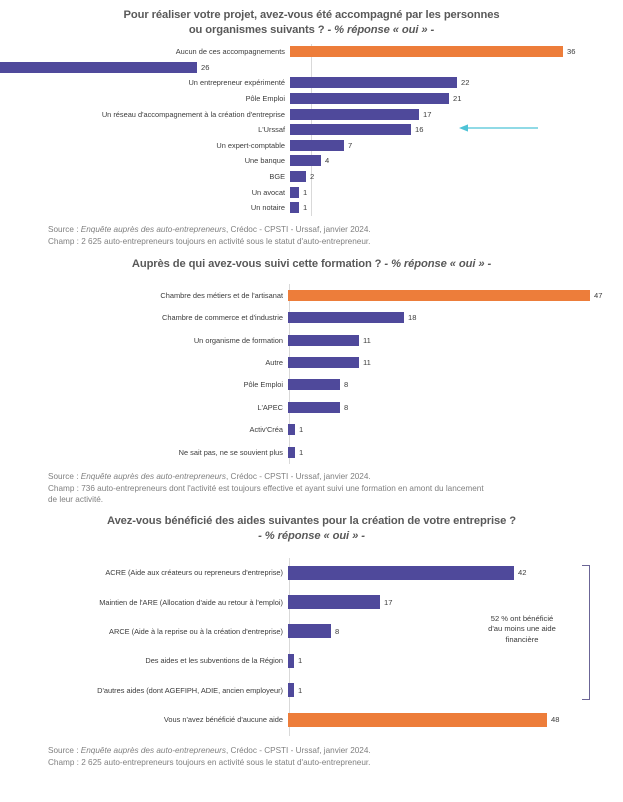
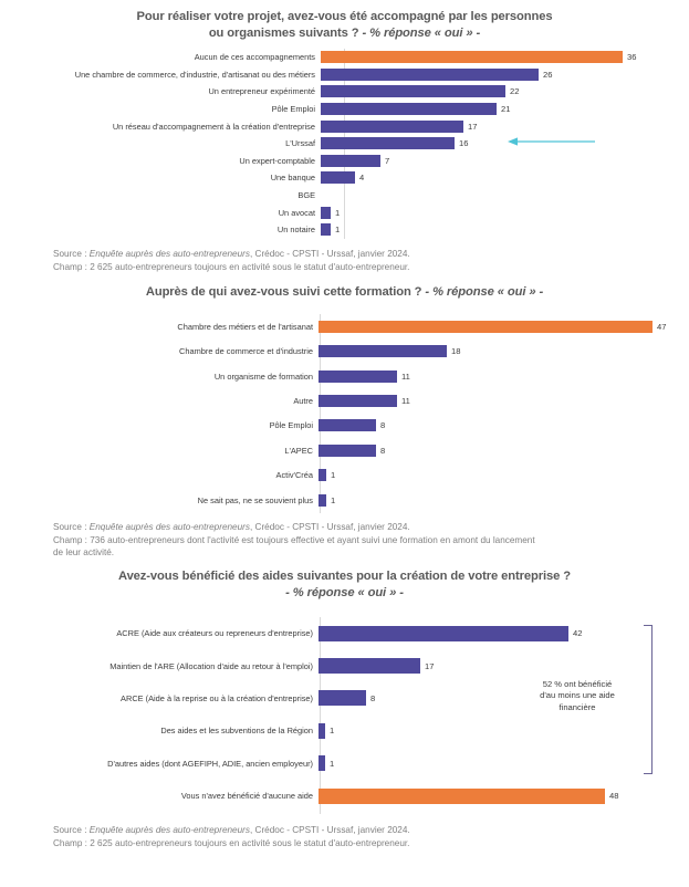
  Pour réaliser votre projet, avez-vous été accompagné par les personnes
  ou organismes suivants ? - % réponse « oui » -
  Aucun de ces accompagnements
  36
+ Une chambre de commerce, d'industrie, d'artisanat ou des métiers
  26
  Un entrepreneur expérimenté
  22
  Pôle Emploi
  21
  Un réseau d'accompagnement à la création d'entreprise
  17
  L'Urssaf
  16
  Un expert-comptable
  7
  Une banque
  4
  BGE
- 2
  Un avocat
  1
  Un notaire
  1
  Source : Enquête auprès des auto-entrepreneurs, Crédoc - CPSTI - Urssaf, janvier 2024.
  Champ : 2 625 auto-entrepreneurs toujours en activité sous le statut d'auto-entrepreneur.
  Auprès de qui avez-vous suivi cette formation ? - % réponse « oui » -
  Chambre des métiers et de l'artisanat
  47
  Chambre de commerce et d'industrie
  18
  Un organisme de formation
  11
  Autre
  11
  Pôle Emploi
  8
  L'APEC
  8
  Activ'Créa
  1
  Ne sait pas, ne se souvient plus
  1
  Source : Enquête auprès des auto-entrepreneurs, Crédoc - CPSTI - Urssaf, janvier 2024.
  Champ : 736 auto-entrepreneurs dont l'activité est toujours effective et ayant suivi une formation en amont du lancement
  de leur activité.
  Avez-vous bénéficié des aides suivantes pour la création de votre entreprise ?
  - % réponse « oui » -
  ACRE (Aide aux créateurs ou repreneurs d'entreprise)
  42
  Maintien de l'ARE (Allocation d'aide au retour à l'emploi)
  17
  ARCE (Aide à la reprise ou à la création d'entreprise)
  8
  Des aides et les subventions de la Région
  1
  D'autres aides (dont AGEFIPH, ADIE, ancien employeur)
  1
  Vous n'avez bénéficié d'aucune aide
  48
  52 % ont bénéficié
  d'au moins une aide
  financière
  Source : Enquête auprès des auto-entrepreneurs, Crédoc - CPSTI - Urssaf, janvier 2024.
  Champ : 2 625 auto-entrepreneurs toujours en activité sous le statut d'auto-entrepreneur.
